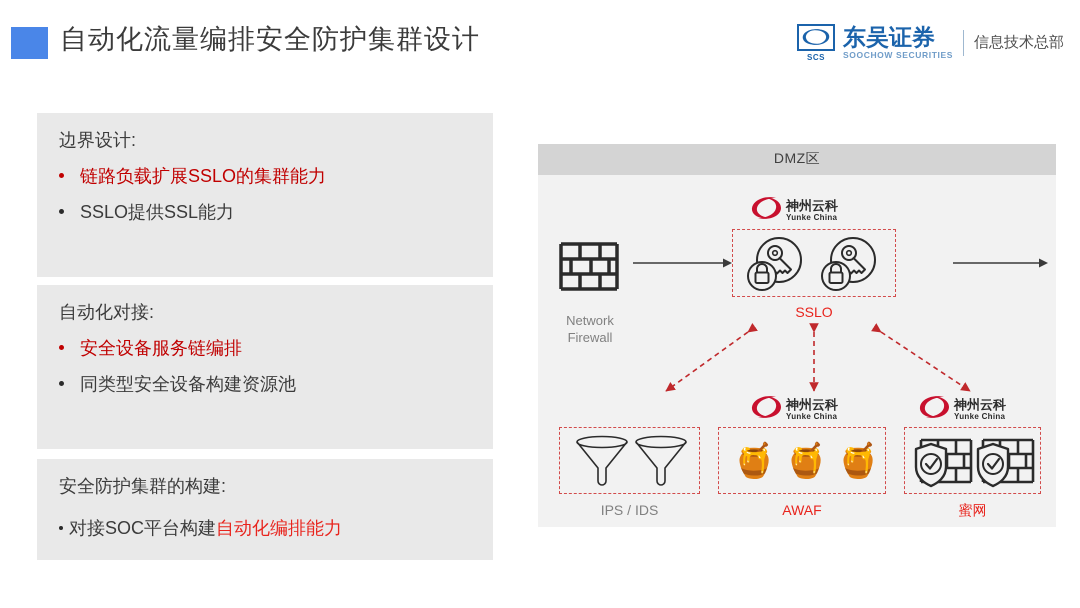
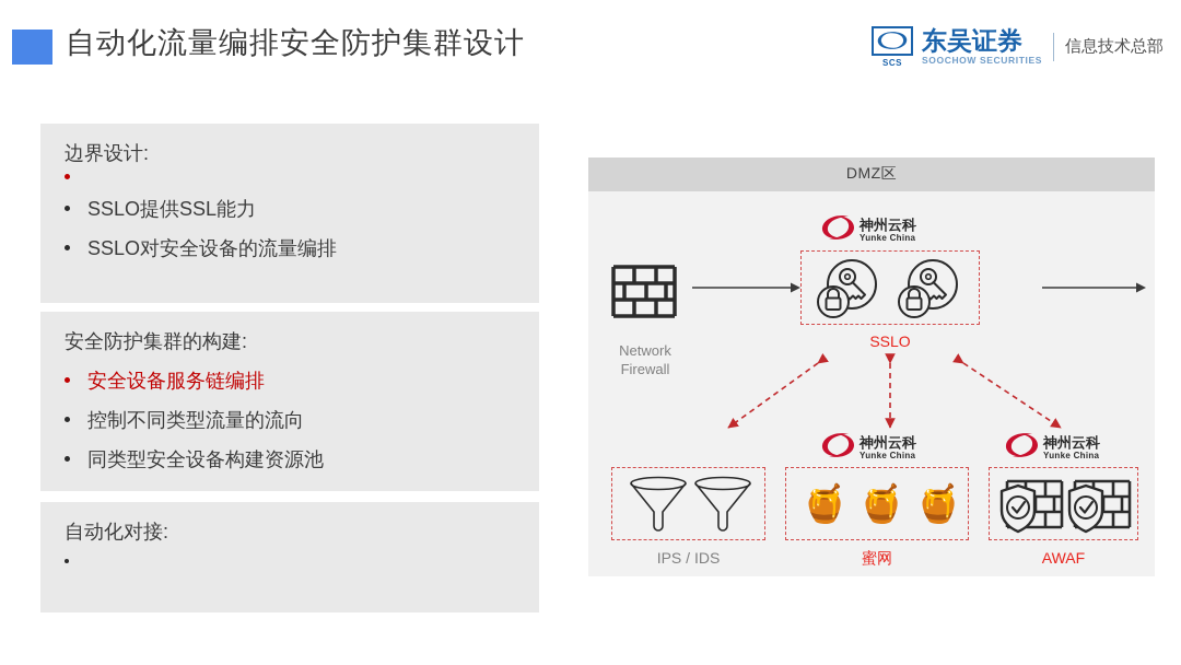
  自动化流量编排安全防护集群设计
  SCS
  东吴证券
  SOOCHOW SECURITIES
  信息技术总部
  边界设计:
- 链路负载扩展SSLO的集群能力
  SSLO提供SSL能力
+ SSLO对安全设备的流量编排
- 自动化对接:
+ 安全防护集群的构建:
  安全设备服务链编排
+ 控制不同类型流量的流向
  同类型安全设备构建资源池
- 安全防护集群的构建:
+ 自动化对接:
- 对接SOC平台构建自动化编排能力
  DMZ区
  Network
  Firewall
  神州云科
  Yunke China
  SSLO
  IPS / IDS
  神州云科
  Yunke China
  🍯
  🍯
  🍯
- AWAF
+ 蜜网
  神州云科
  Yunke China
- 蜜网
+ AWAF
